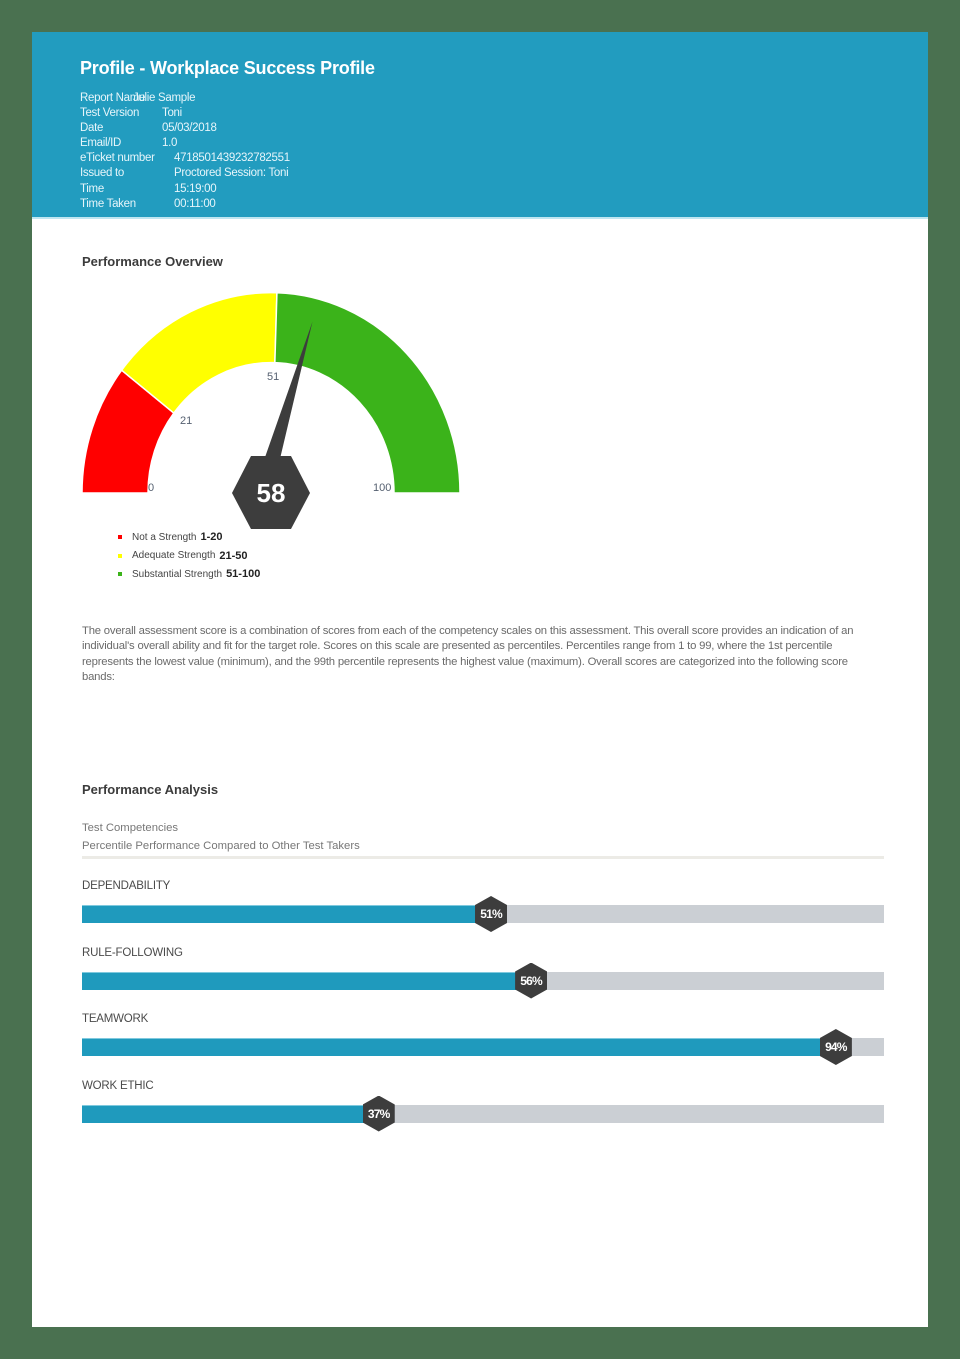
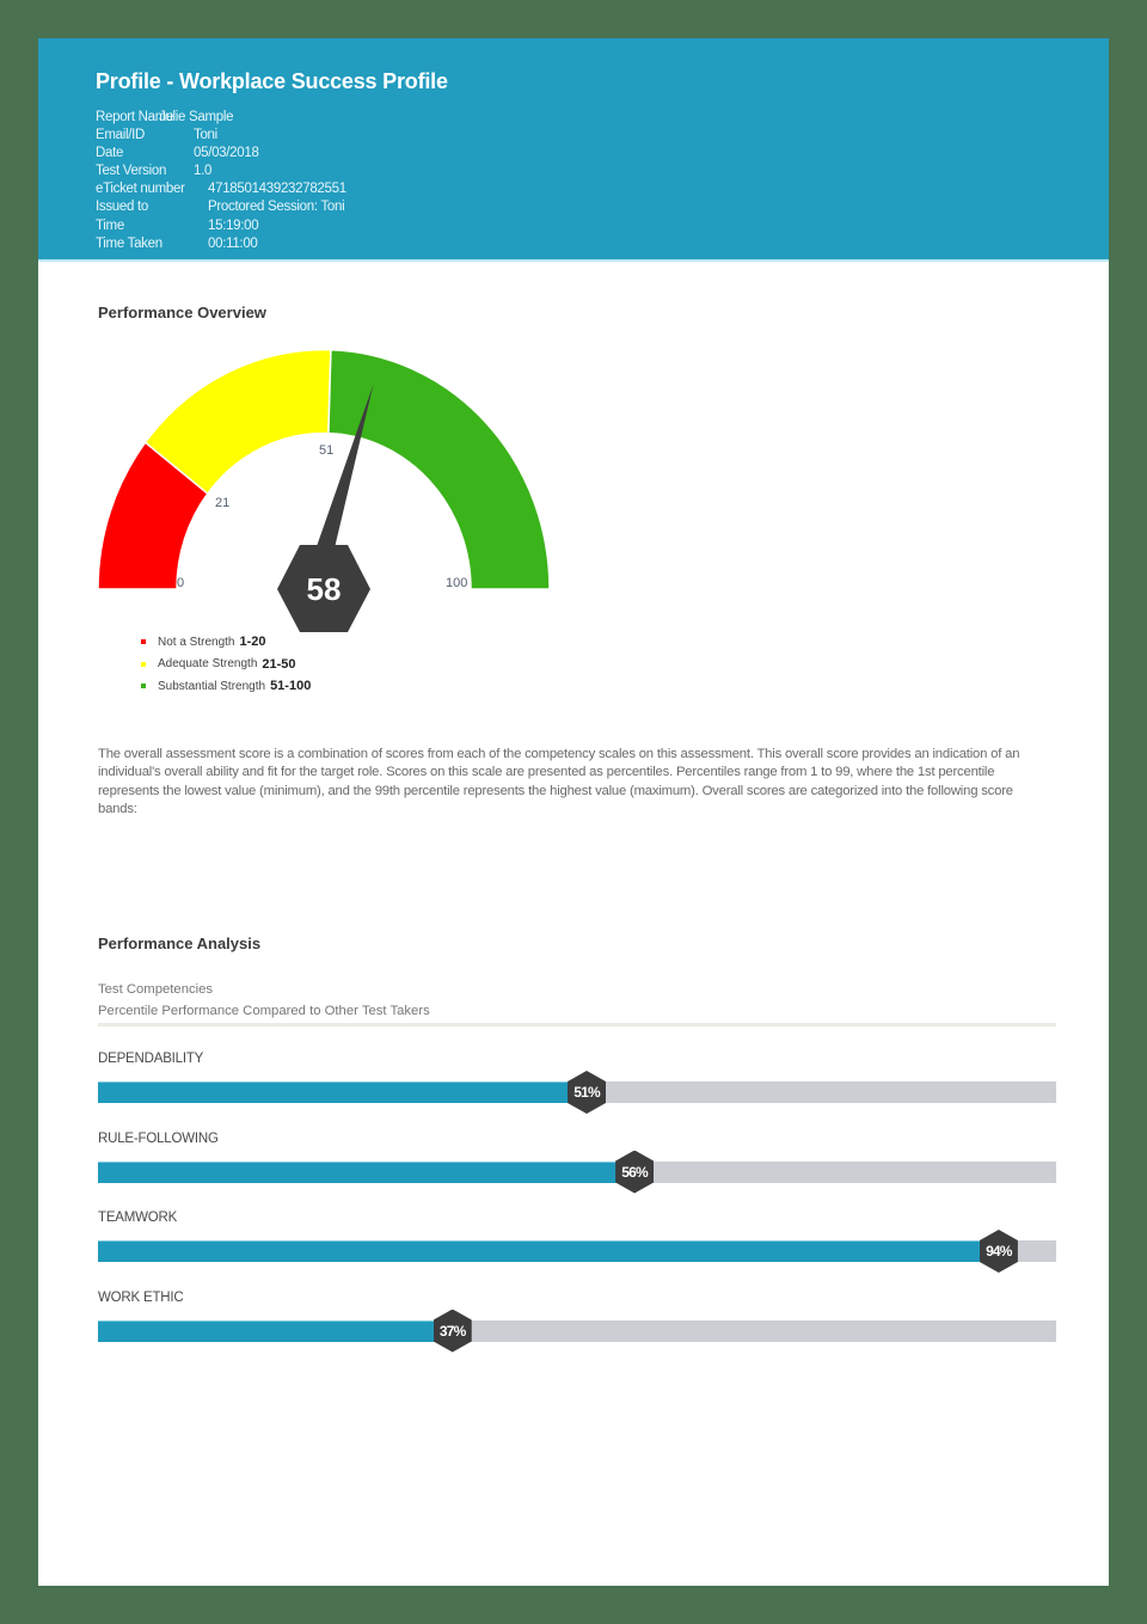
  Profile - Workplace Success Profile
  Report Name
  Julie Sample
- Test Version
+ Email/ID
  Toni
  Date
  05/03/2018
- Email/ID
+ Test Version
  1.0
  eTicket number
  4718501439232782551
  Issued to
  Proctored Session: Toni
  Time
  15:19:00
  Time Taken
  00:11:00
  Performance Overview
  0
  21
  51
  100
  58
  Not a Strength
  1-20
  Adequate Strength
  21-50
  Substantial Strength
  51-100
  The overall assessment score is a combination of scores from each of the competency scales on this assessment. This overall score provides an indication of an individual's overall ability and fit for the target role. Scores on this scale are presented as percentiles. Percentiles range from 1 to 99, where the 1st percentile represents the lowest value (minimum), and the 99th percentile represents the highest value (maximum). Overall scores are categorized into the following score bands:
  Performance Analysis
  Test Competencies
  Percentile Performance Compared to Other Test Takers
  DEPENDABILITY
  51%
  RULE-FOLLOWING
  56%
  TEAMWORK
  94%
  WORK ETHIC
  37%
